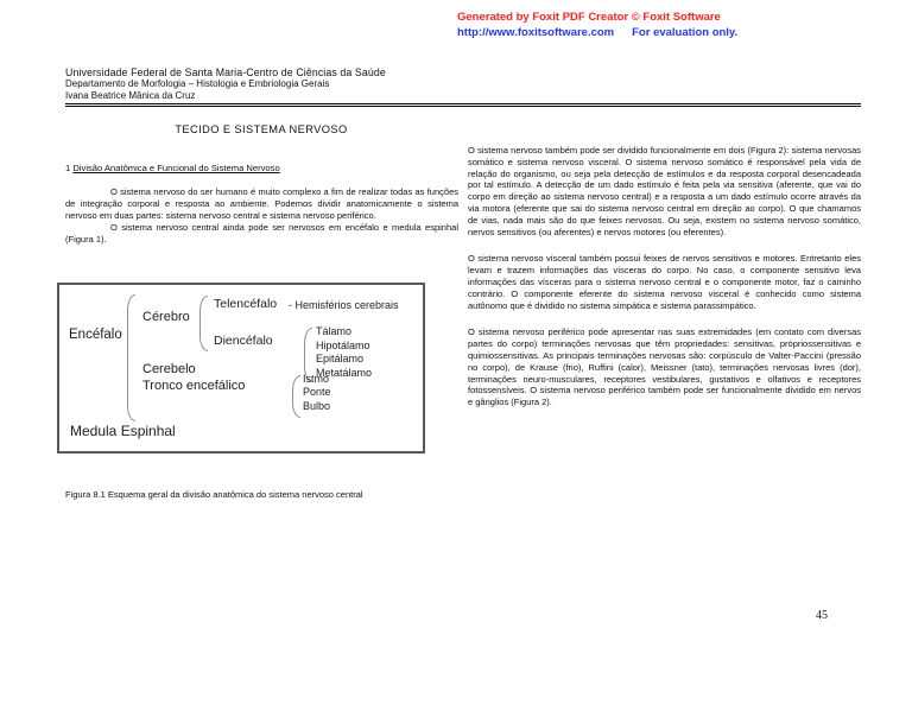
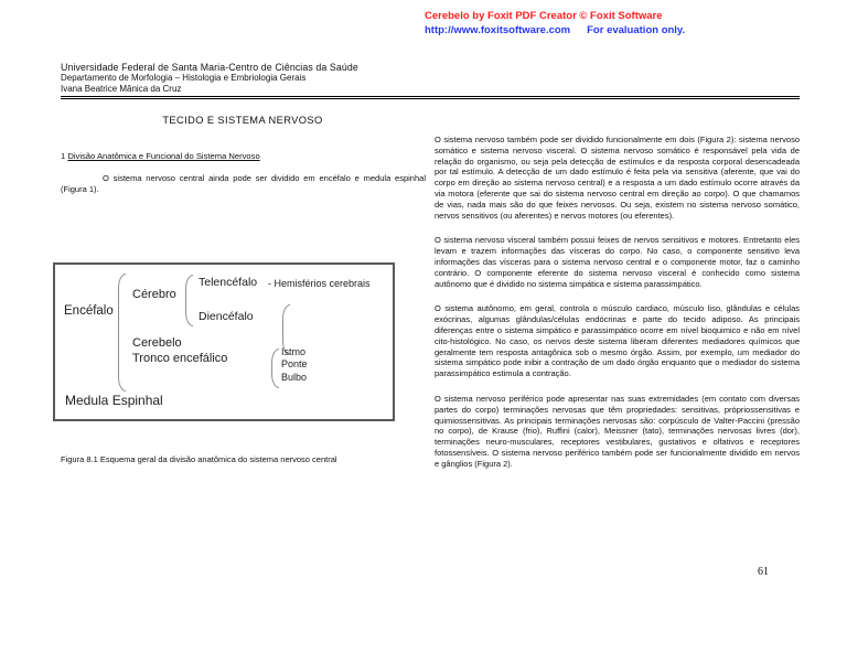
- Generated by Foxit PDF Creator © Foxit Software
+ Cerebelo by Foxit PDF Creator © Foxit Software
  http://www.foxitsoftware.com For evaluation only.
  Universidade Federal de Santa Maria-Centro de Ciências da Saúde
  Departamento de Morfologia – Histologia e Embriologia Gerais
  Ivana Beatrice Mânica da Cruz
  TECIDO E SISTEMA NERVOSO
  1 Divisão Anatômica e Funcional do Sistema Nervoso
- O sistema nervoso do ser humano é muito complexo a fim de realizar todas as funções de integração corporal e resposta ao ambiente. Podemos dividir anatomicamente o sistema nervoso em duas partes: sistema nervoso central e sistema nervoso periférico.
- O sistema nervoso central ainda pode ser nervosos em encéfalo e medula espinhal (Figura 1).
+ O sistema nervoso central ainda pode ser dividido em encéfalo e medula espinhal (Figura 1).
  Encéfalo
  Cérebro
  Telencéfalo
  - Hemisférios cerebrais
  Diencéfalo
- Tálamo
- Hipotálamo
- Epitálamo
- Metatálamo
  Cerebelo
  Tronco encefálico
  Istmo
  Ponte
  Bulbo
  Medula Espinhal
  Figura 8.1 Esquema geral da divisão anatômica do sistema nervoso central
- O sistema nervoso também pode ser dividido funcionalmente em dois (Figura 2): sistema nervosas somático e sistema nervoso visceral. O sistema nervoso somático é responsável pela vida de relação do organismo, ou seja pela detecção de estímulos e da resposta corporal desencadeada por tal estímulo. A detecção de um dado estímulo é feita pela via sensitiva (aferente, que vai do corpo em direção ao sistema nervoso central) e a resposta a um dado estímulo ocorre através da via motora (eferente que sai do sistema nervoso central em direção ao corpo). O que chamamos de vias, nada mais são do que feixes nervosos. Ou seja, existem no sistema nervoso somático, nervos sensitivos (ou aferentes) e nervos motores (ou eferentes).
+ O sistema nervoso também pode ser dividido funcionalmente em dois (Figura 2): sistema nervoso somático e sistema nervoso visceral. O sistema nervoso somático é responsável pela vida de relação do organismo, ou seja pela detecção de estímulos e da resposta corporal desencadeada por tal estímulo. A detecção de um dado estímulo é feita pela via sensitiva (aferente, que vai do corpo em direção ao sistema nervoso central) e a resposta a um dado estímulo ocorre através da via motora (eferente que sai do sistema nervoso central em direção ao corpo). O que chamamos de vias, nada mais são do que feixes nervosos. Ou seja, existem no sistema nervoso somático, nervos sensitivos (ou aferentes) e nervos motores (ou eferentes).
  O sistema nervoso visceral também possui feixes de nervos sensitivos e motores. Entretanto eles levam e trazem informações das vísceras do corpo. No caso, o componente sensitivo leva informações das vísceras para o sistema nervoso central e o componente motor, faz o caminho contrário. O componente eferente do sistema nervoso visceral é conhecido como sistema autônomo que é dividido no sistema simpática e sistema parassimpático.
+ O sistema autônomo, em geral, controla o músculo cardiaco, músculo liso, glândulas e células exócrinas, algumas glândulas/células endócrinas e parte do tecido adiposo. As principais diferenças entre o sistema simpático e parassimpático ocorre em nível bioquimico e não em nível cito-histológico. No caso, os nervos deste sistema liberam diferentes mediadores químicos que geralmente tem resposta antagônica sob o mesmo órgão. Assim, por exemplo, um mediador do sistema simpático pode inibir a contração de um dado órgão enquanto que o mediador do sistema parassimpático estimula a contração.
  O sistema nervoso periférico pode apresentar nas suas extremidades (em contato com diversas partes do corpo) terminações nervosas que têm propriedades: sensitivas, própriossensitivas e quimiossensitivas. As principais terminações nervosas são: corpúsculo de Valter-Paccini (pressão no corpo), de Krause (frio), Ruffini (calor), Meissner (tato), terminações nervosas livres (dor), terminações neuro-musculares, receptores vestibulares, gustativos e olfativos e receptores fotossensíveis. O sistema nervoso periférico também pode ser funcionalmente dividido em nervos e gânglios (Figura 2).
- 45
+ 61
